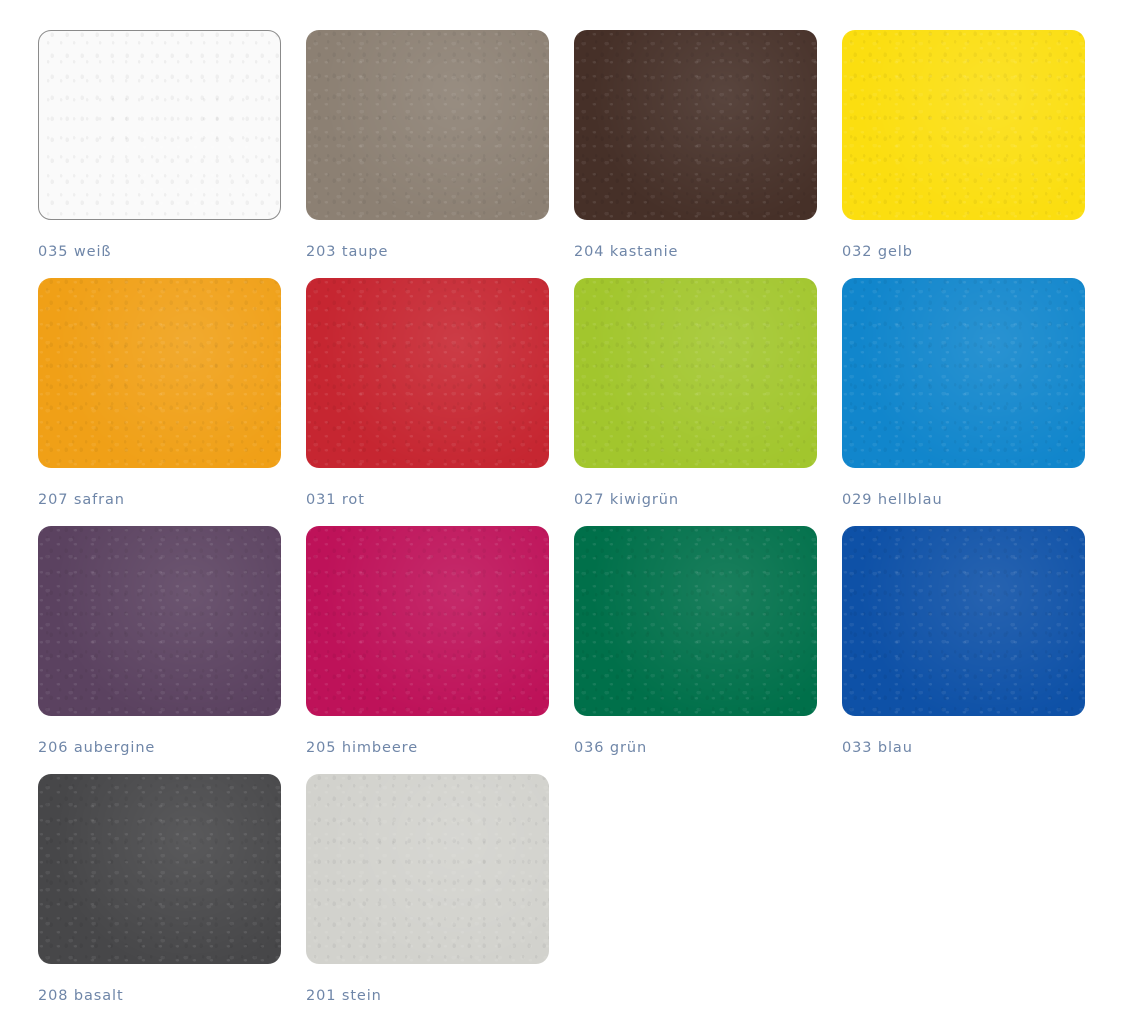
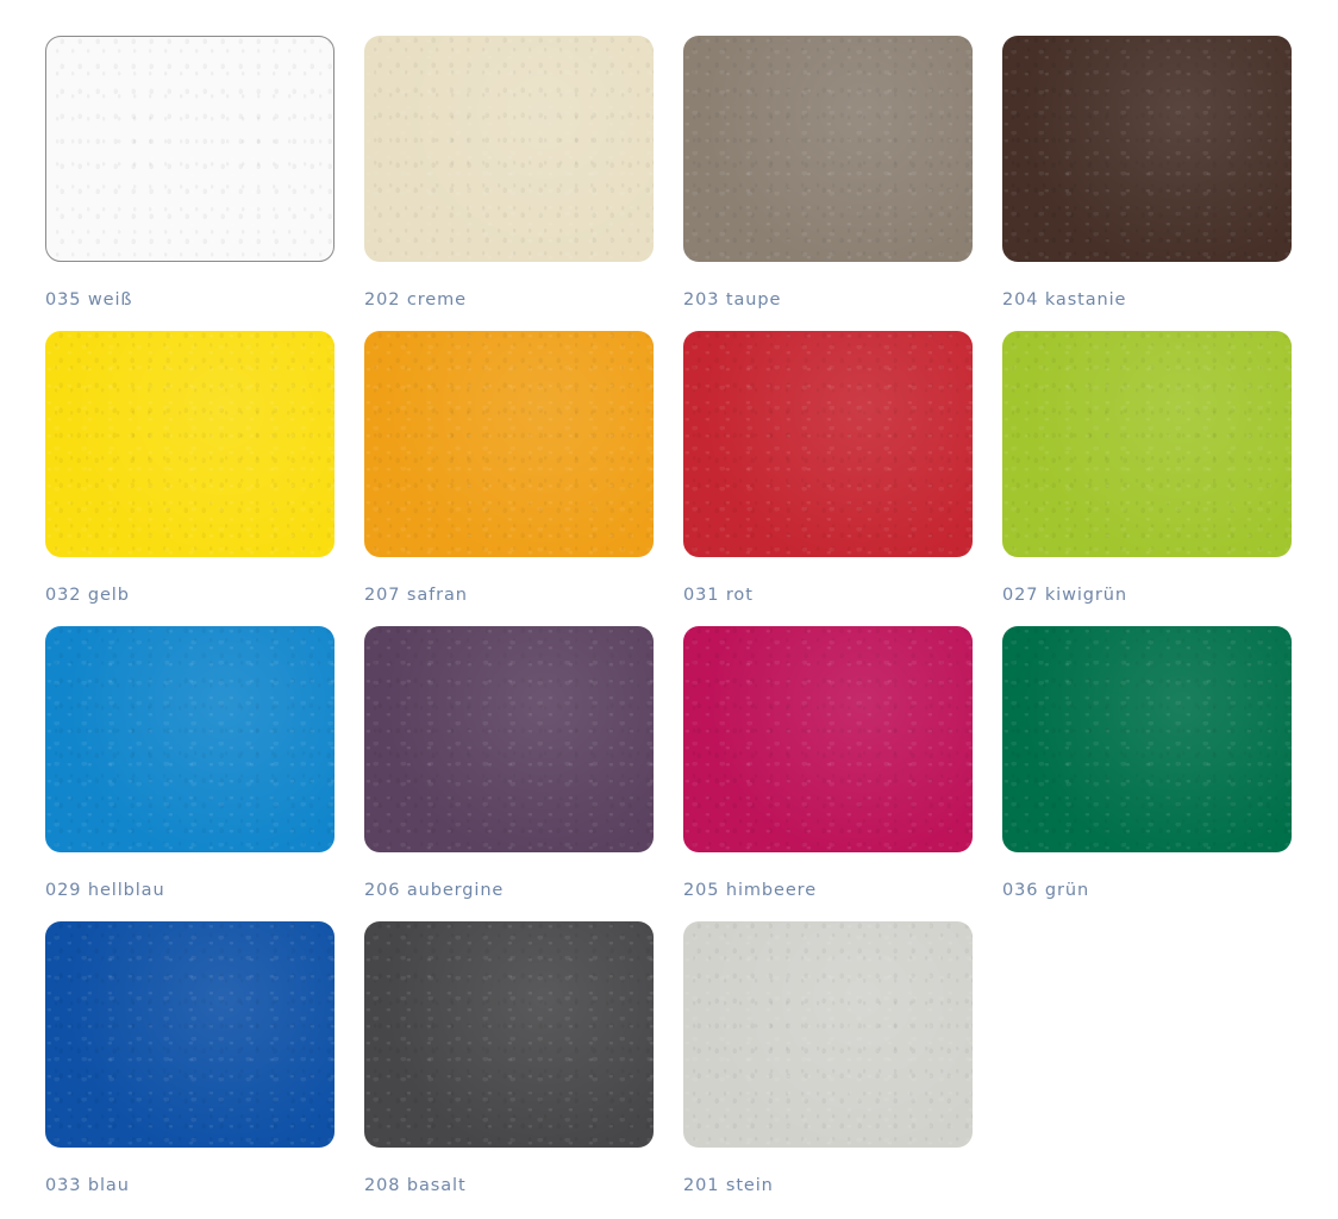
  035 weiß
+ 202 creme
  203 taupe
  204 kastanie
  032 gelb
  207 safran
  031 rot
  027 kiwigrün
  029 hellblau
  206 aubergine
  205 himbeere
  036 grün
  033 blau
  208 basalt
  201 stein
